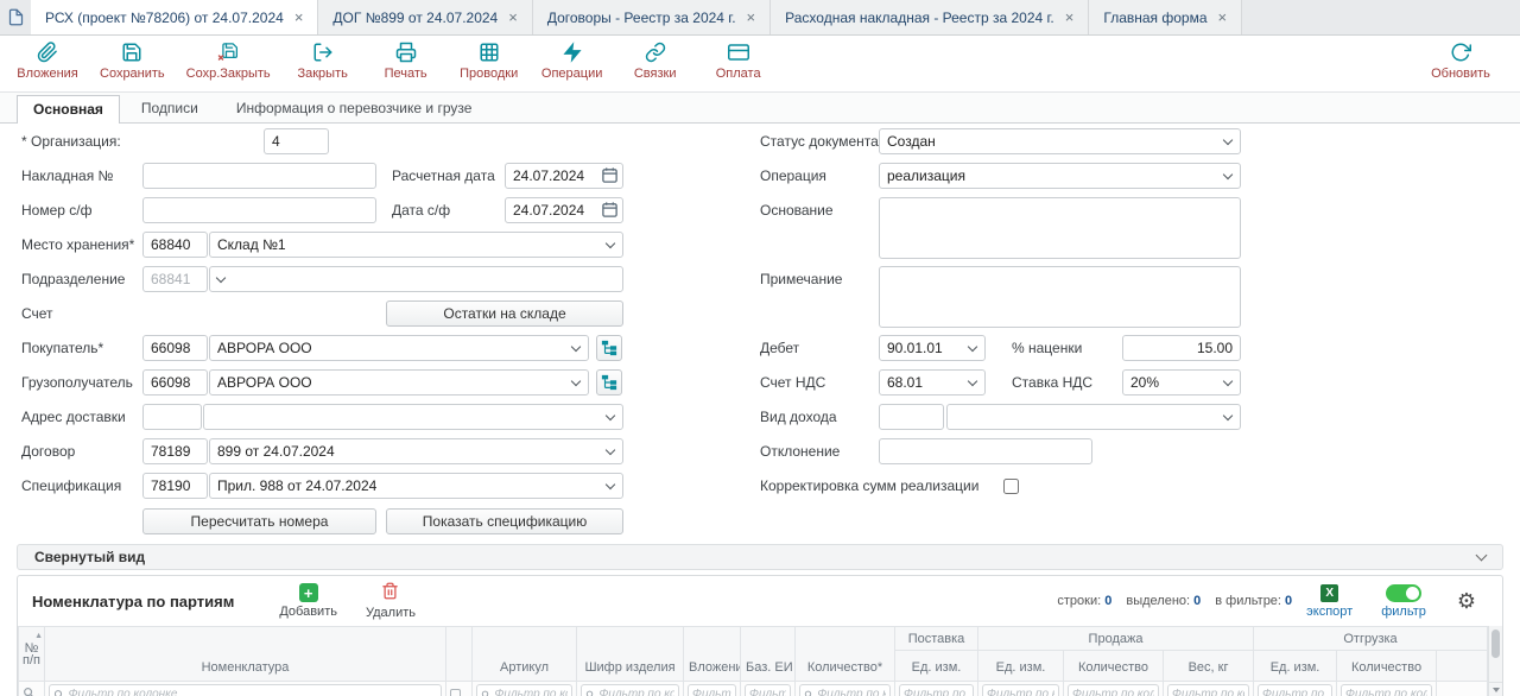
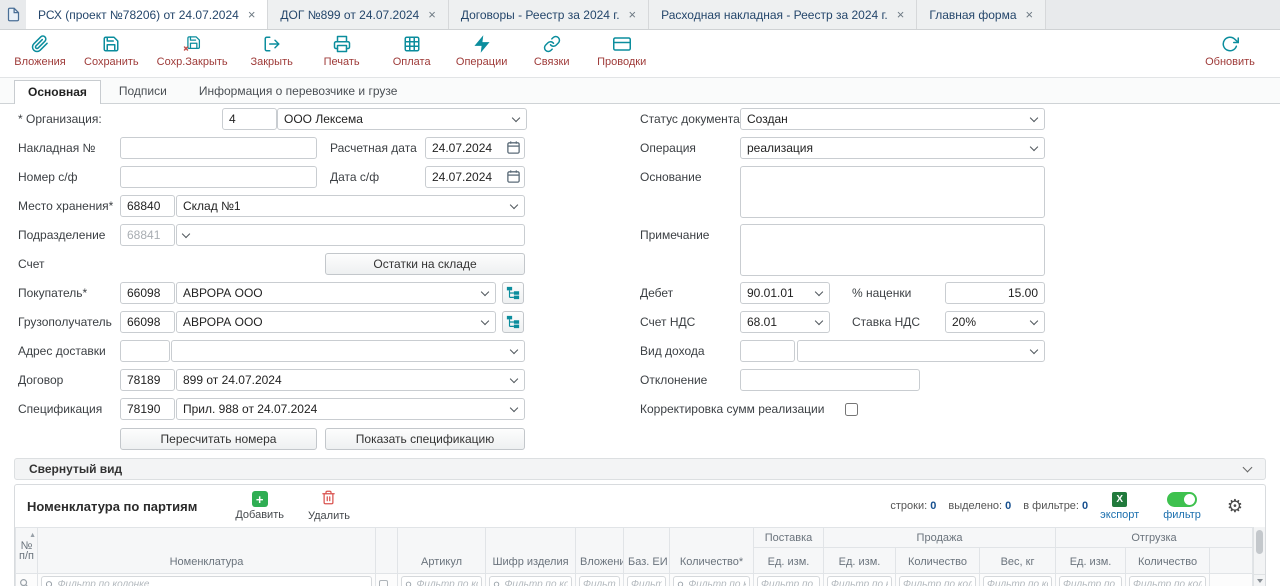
  РСХ (проект №78206) от 24.07.2024
  ×
  ДОГ №899 от 24.07.2024
  ×
  Договоры - Реестр за 2024 г.
  ×
  Расходная накладная - Реестр за 2024 г.
  ×
  Главная форма
  ×
  Вложения
  Сохранить
  Сохр.Закрыть
  Закрыть
  Печать
- Проводки
+ Оплата
  Операции
  Связки
- Оплата
+ Проводки
  Обновить
  Основная
  Подписи
  Информация о перевозчике и грузе
  * Организация:
  4
+ ООО Лексема
  Накладная №
  Расчетная дата
  24.07.2024
  Номер с/ф
  Дата с/ф
  24.07.2024
  Место хранения*
  68840
  Склад №1
  Подразделение
  68841
  Счет
  Остатки на складе
  Покупатель*
  66098
  АВРОРА ООО
  Грузополучатель
  66098
  АВРОРА ООО
  Адрес доставки
  Договор
  78189
  899 от 24.07.2024
  Спецификация
  78190
  Прил. 988 от 24.07.2024
  Пересчитать номера
  Показать спецификацию
  Статус документа
  Создан
  Операция
  реализация
  Основание
  Примечание
  Дебет
  90.01.01
  % наценки
  15.00
  Счет НДС
  68.01
  Ставка НДС
  20%
  Вид дохода
  Отклонение
  Корректировка сумм реализации
  Свернутый вид
  Номенклатура по партиям
  +
  Добавить
  Удалить
  строки: 0
  выделено: 0
  в фильтре: 0
  X
  экспорт
  фильтр
  ⚙
  № п/п	Номенклатура		Артикул	Шифр изделия	Вложени	Баз. ЕИ	Количество*	Поставка	Продажа	Отгрузка
  Ед. изм.	Ед. изм.	Количество	Вес, кг	Ед. изм.	Количество
